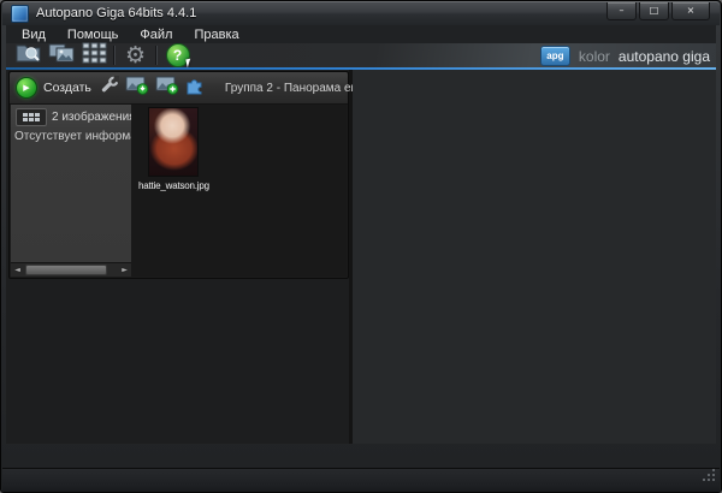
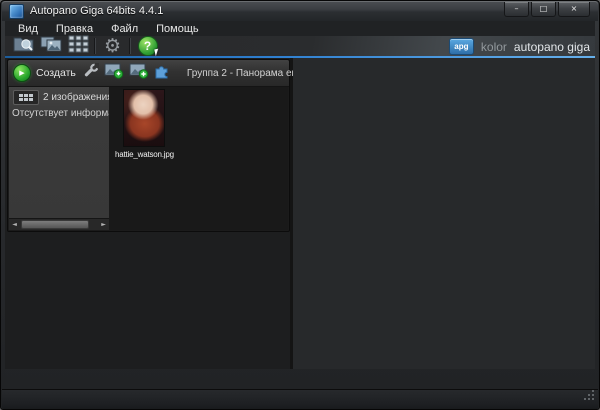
  Autopano Giga 64bits 4.4.1
  –
  □
  ×
  Вид
- Помощь
+ Правка
  Файл
- Правка
+ Помощь
  ⚙
  ?
  apg
  kolor
  autopano giga
  ▶
  Создать
  2 изображени
  hattie_watson.jpg
